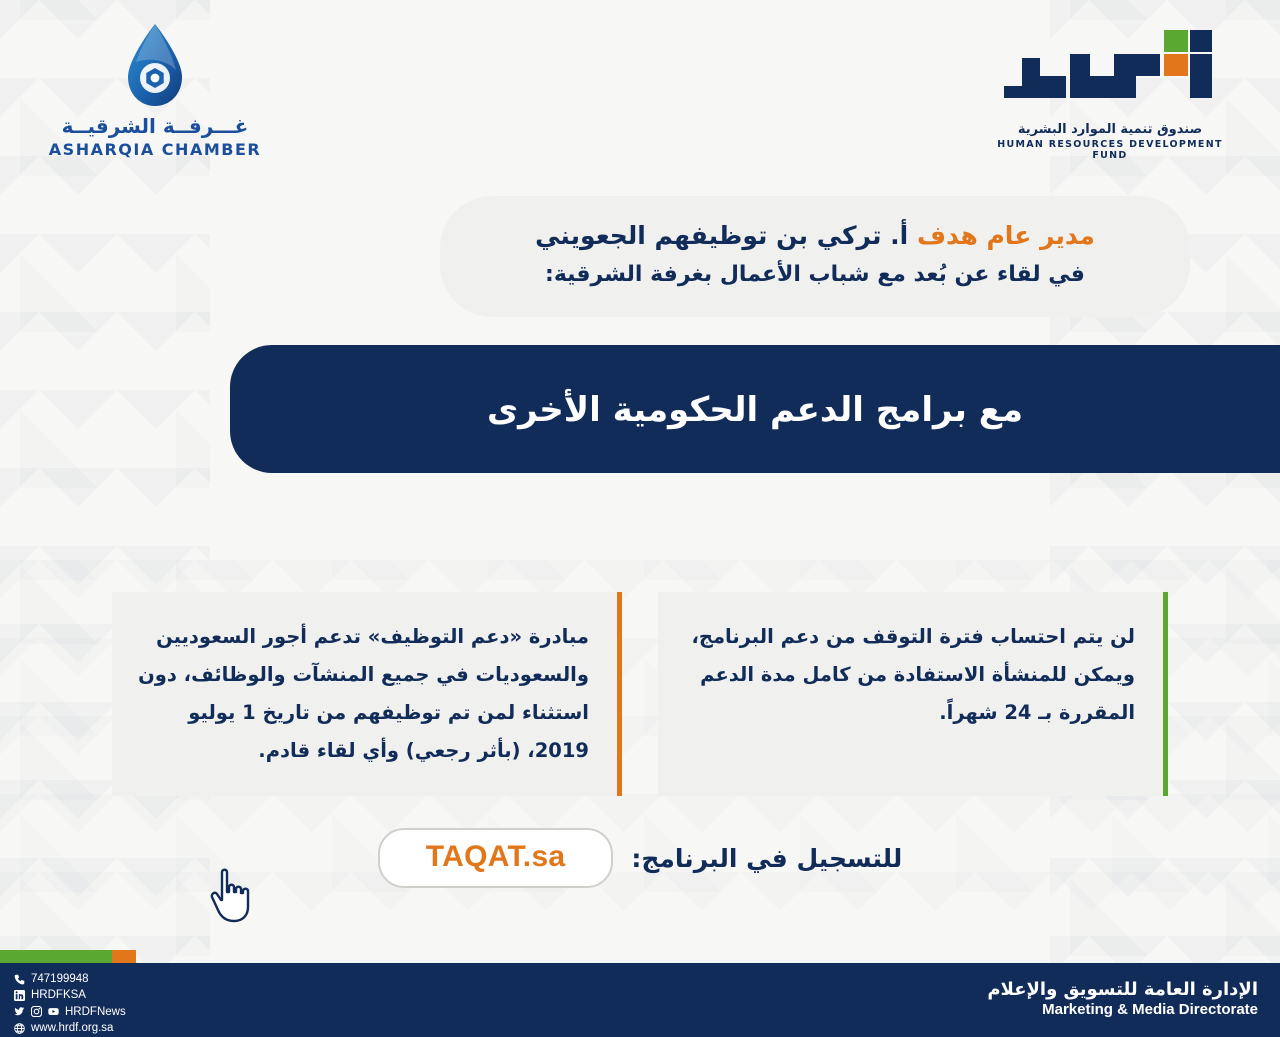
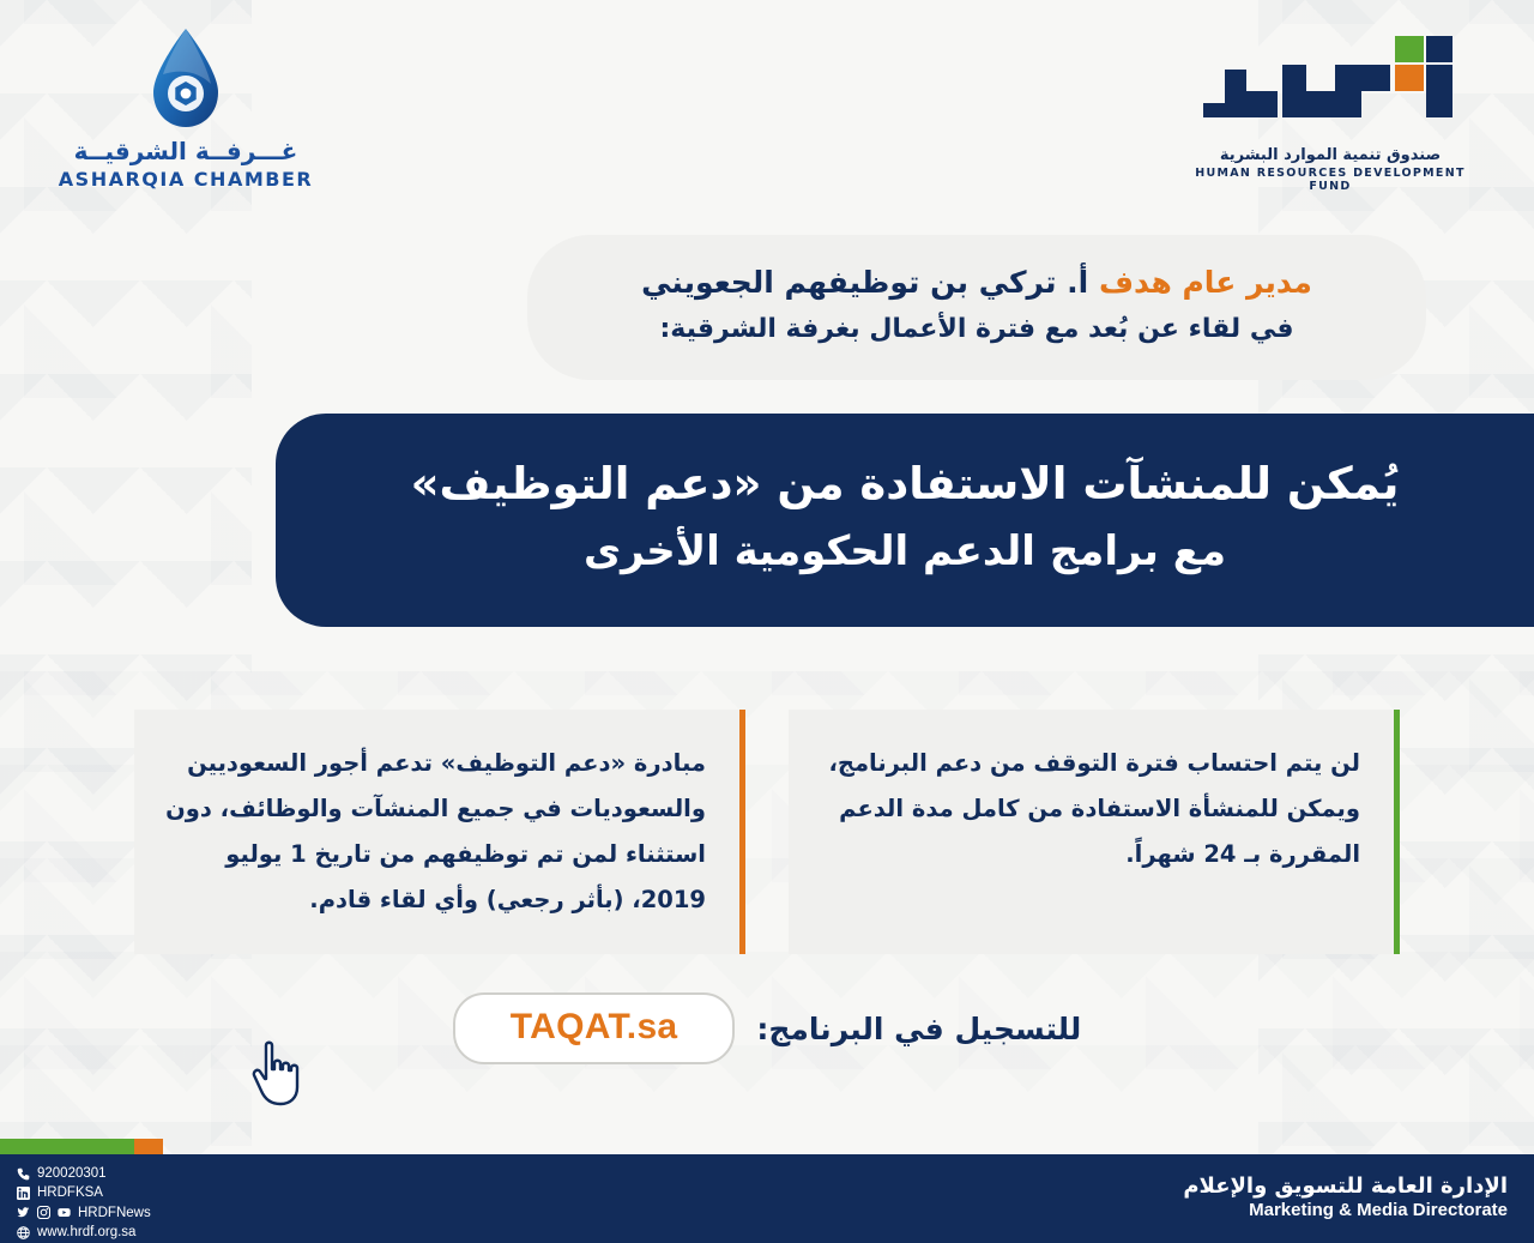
  غـــرفــة الشرقيــة
  ASHARQIA CHAMBER
  صندوق تنمية الموارد البشرية
  HUMAN RESOURCES DEVELOPMENT FUND
  مدير عام هدف أ. تركي بن توظيفهم الجعويني
- في لقاء عن بُعد مع شباب الأعمال بغرفة الشرقية:
+ في لقاء عن بُعد مع فترة الأعمال بغرفة الشرقية:
+ يُمكن للمنشآت الاستفادة من «دعم التوظيف»
  مع برامج الدعم الحكومية الأخرى
  لن يتم احتساب فترة التوقف من دعم البرنامج، ويمكن للمنشأة الاستفادة من كامل مدة الدعم المقررة بـ 24 شهراً.
  مبادرة «دعم التوظيف» تدعم أجور السعوديين والسعوديات في جميع المنشآت والوظائف، دون استثناء لمن تم توظيفهم من تاريخ 1 يوليو 2019، (بأثر رجعي) وأي لقاء قادم.
  للتسجيل في البرنامج:
  TAQAT.sa
- 747199948
+ 920020301
  HRDFKSA
  HRDFNews
  www.hrdf.org.sa
  الإدارة العامة للتسويق والإعلام
  Marketing & Media Directorate
